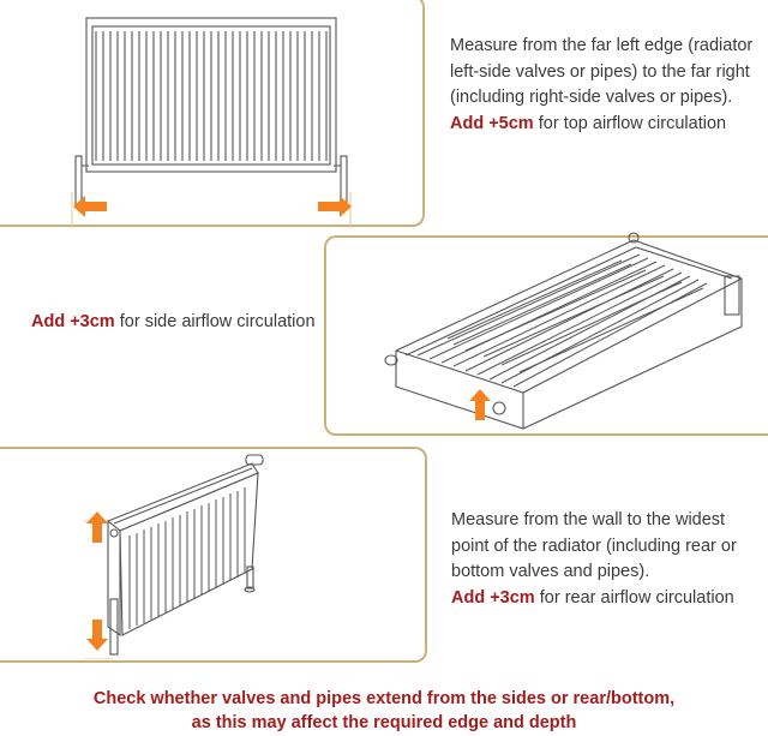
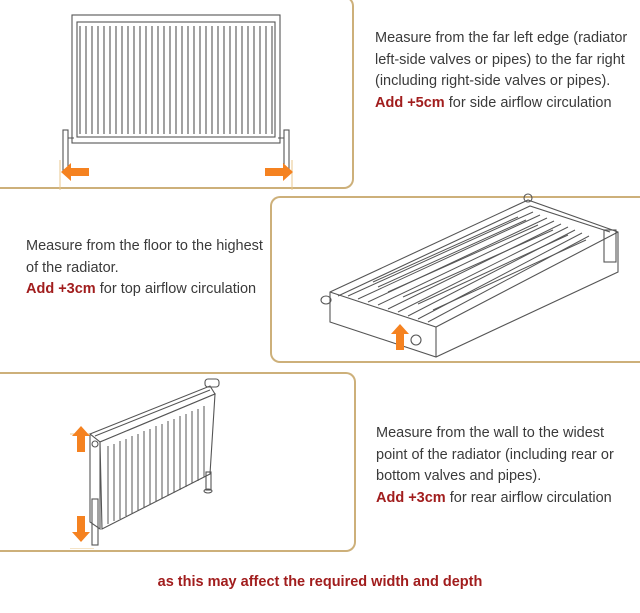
  Measure from the far left edge (radiator left-side valves or pipes) to the far right (including right-side valves or pipes).
- Add +5cm for top airflow circulation
+ Add +5cm for side airflow circulation
+ Measure from the floor to the highest of the radiator.
- Add +3cm for side airflow circulation
+ Add +3cm for top airflow circulation
  Measure from the wall to the widest point of the radiator (including rear or bottom valves and pipes).
  Add +3cm for rear airflow circulation
- Check whether valves and pipes extend from the sides or rear/bottom,
- as this may affect the required edge and depth
+ as this may affect the required width and depth
